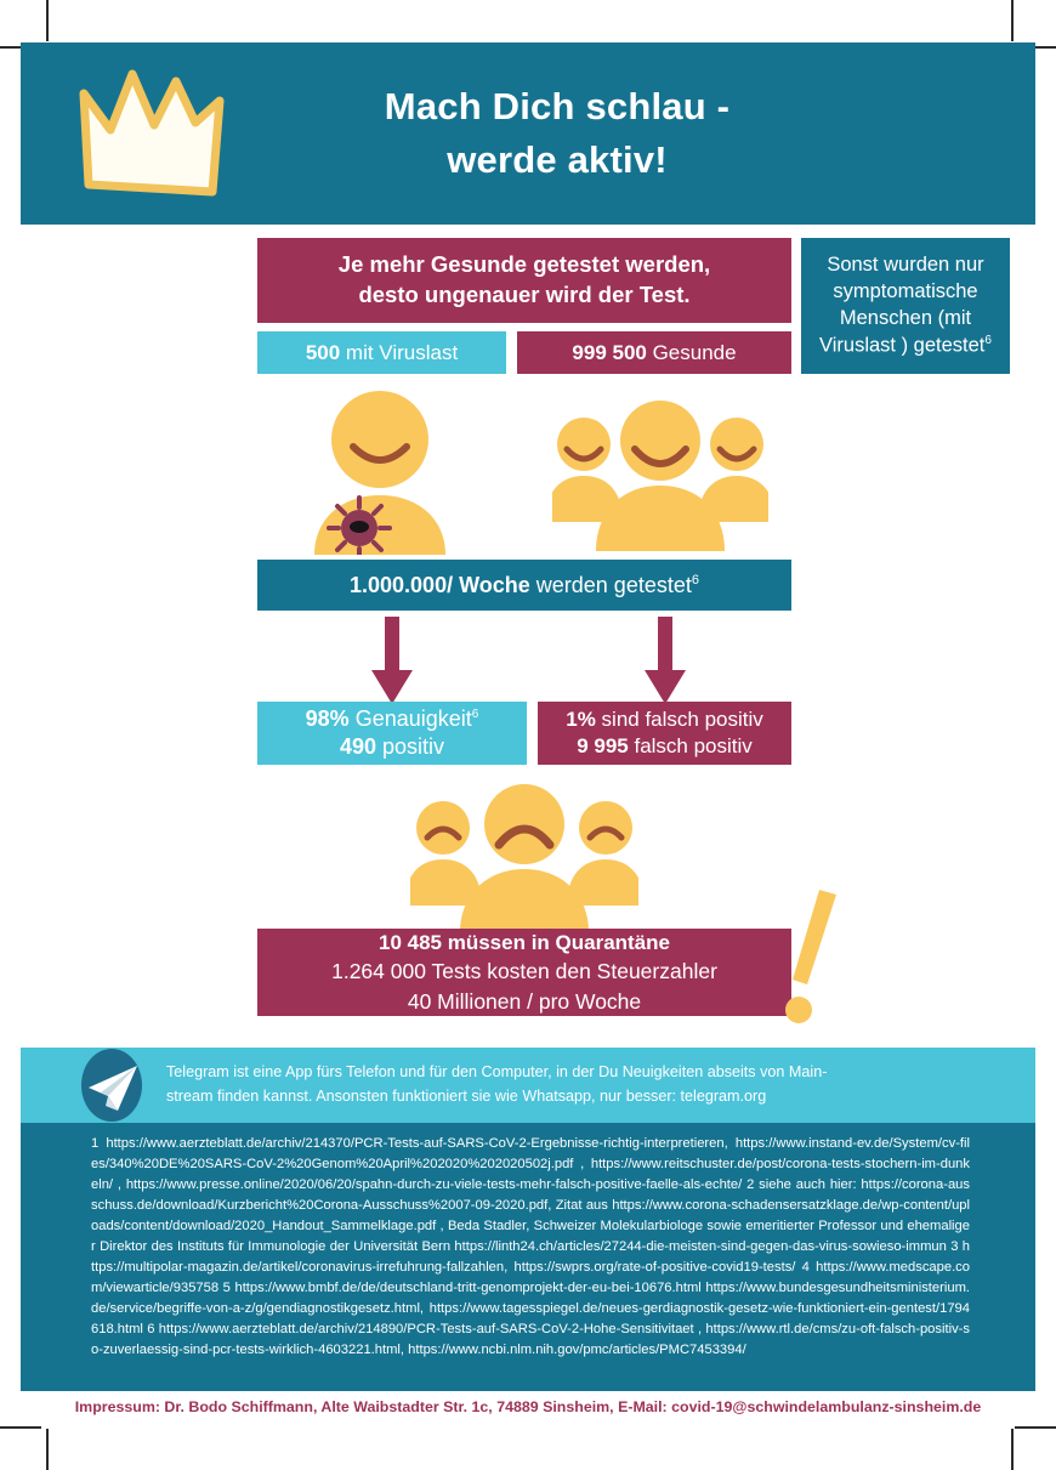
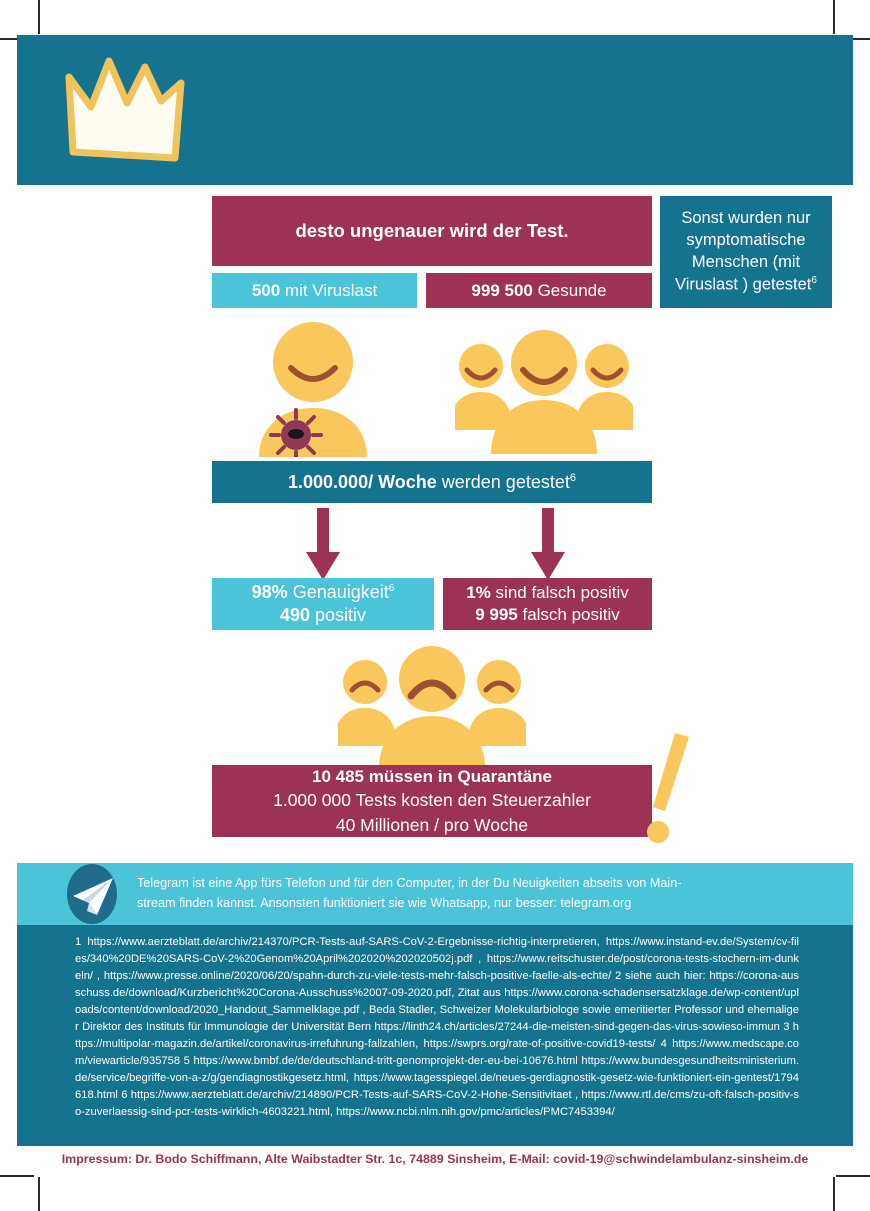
- Mach Dich schlau -
- werde aktiv!
- Je mehr Gesunde getestet werden,
  desto ungenauer wird der Test.
  500 mit Viruslast
  999 500 Gesunde
  Sonst wurden nur
  symptomatische
  Menschen (mit
  Viruslast ) getestet6
  1.000.000/ Woche werden getestet6
  98% Genauigkeit6
  490 positiv
  1% sind falsch positiv
  9 995 falsch positiv
  10 485 müssen in Quarantäne
- 1.264 000 Tests kosten den Steuerzahler
+ 1.000 000 Tests kosten den Steuerzahler
  40 Millionen / pro Woche
  Telegram ist eine App fürs Telefon und für den Computer, in der Du Neuigkeiten abseits von Main-
  stream finden kannst. Ansonsten funktioniert sie wie Whatsapp, nur besser: telegram.org
  1 https://www.aerzteblatt.de/archiv/214370/PCR-Tests-auf-SARS-CoV-2-Ergebnisse-richtig-interpretieren, https://www.instand-ev.de/System/cv-files/340%20DE%20SARS-CoV-2%20Genom%20April%202020%202020502j.pdf , https://www.reitschuster.de/post/corona-tests-stochern-im-dunkeln/ , https://www.presse.online/2020/06/20/spahn-durch-zu-viele-tests-mehr-falsch-positive-faelle-als-echte/ 2 siehe auch hier: https://corona-ausschuss.de/download/Kurzbericht%20Corona-Ausschuss%2007-09-2020.pdf, Zitat aus https://www.corona-schadensersatzklage.de/wp-content/uploads/content/download/2020_Handout_Sammelklage.pdf , Beda Stadler, Schweizer Molekularbiologe sowie emeritierter Professor und ehemaliger Direktor des Instituts für Immunologie der Universität Bern https://linth24.ch/articles/27244-die-meisten-sind-gegen-das-virus-sowieso-immun 3 https://multipolar-magazin.de/artikel/coronavirus-irrefuhrung-fallzahlen, https://swprs.org/rate-of-positive-covid19-tests/ 4 https://www.medscape.com/viewarticle/935758 5 https://www.bmbf.de/de/deutschland-tritt-genomprojekt-der-eu-bei-10676.html https://www.bundesgesundheitsministerium.de/service/begriffe-von-a-z/g/gendiagnostikgesetz.html, https://www.tagesspiegel.de/neues-gerdiagnostik-gesetz-wie-funktioniert-ein-gentest/1794618.html 6 https://www.aerzteblatt.de/archiv/214890/PCR-Tests-auf-SARS-CoV-2-Hohe-Sensitivitaet , https://www.rtl.de/cms/zu-oft-falsch-positiv-so-zuverlaessig-sind-pcr-tests-wirklich-4603221.html, https://www.ncbi.nlm.nih.gov/pmc/articles/PMC7453394/
  Impressum: Dr. Bodo Schiffmann, Alte Waibstadter Str. 1c, 74889 Sinsheim, E-Mail: covid-19@schwindelambulanz-sinsheim.de
